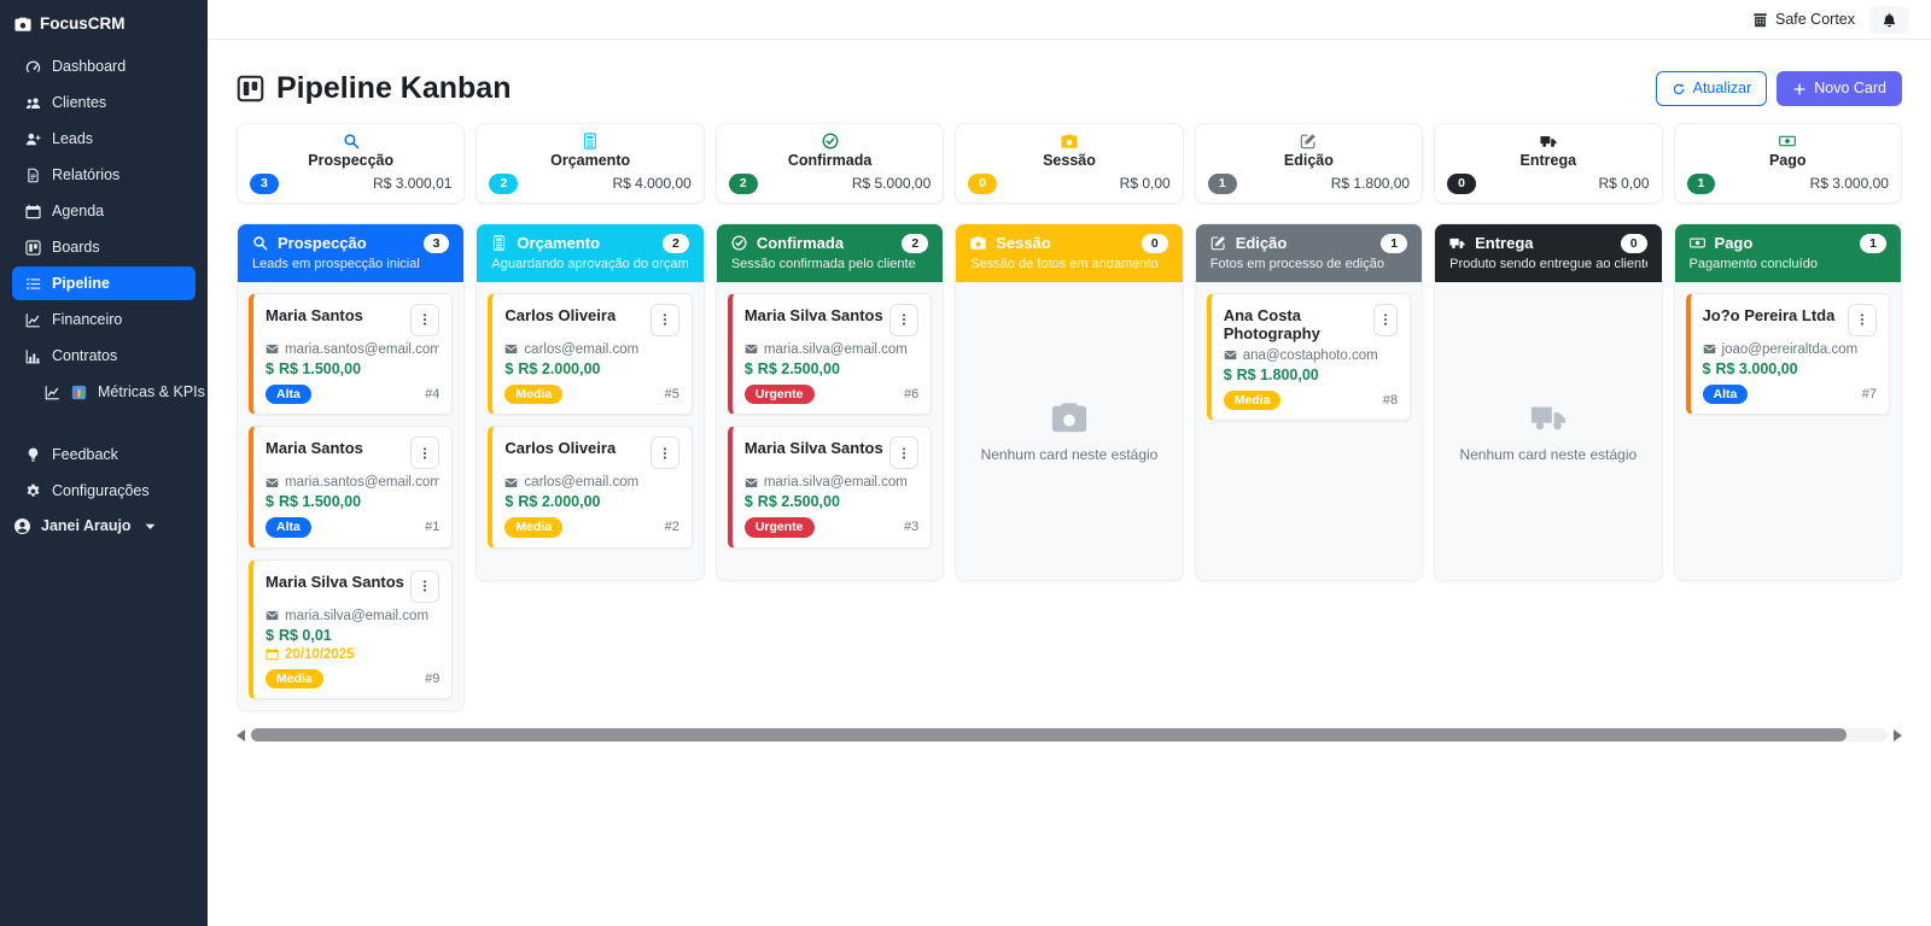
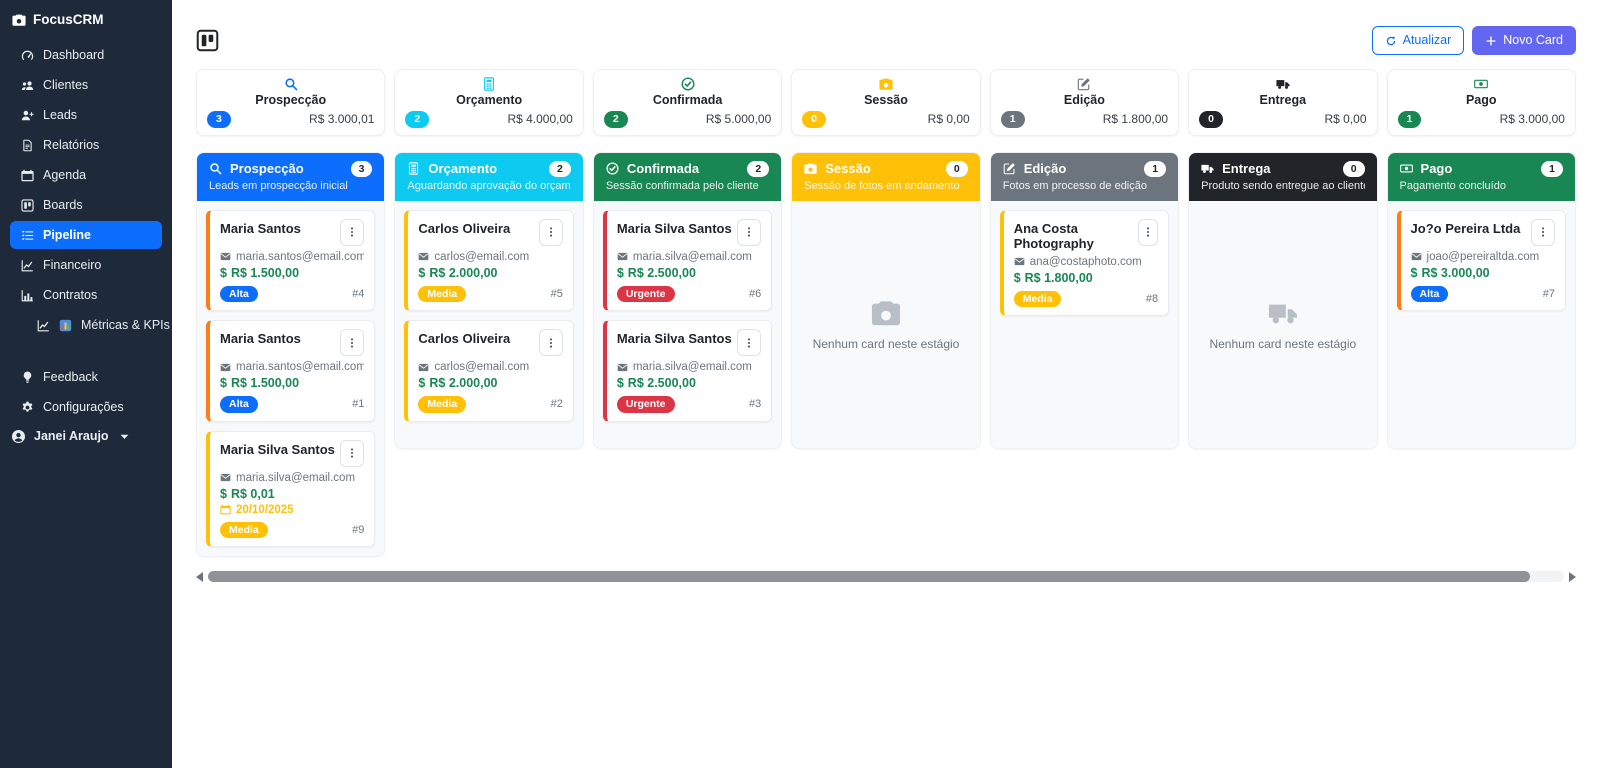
  FocusCRM
  Dashboard
  Clientes
  Leads
  Relatórios
  Agenda
  Boards
  Pipeline
  Financeiro
  Contratos
  Métricas & KPIs
  Feedback
  Configurações
  Janei Araujo
- Safe Cortex
- Pipeline Kanban
  Atualizar
  Novo Card
  Prospecção
  3
  R$ 3.000,01
  Orçamento
  2
  R$ 4.000,00
  Confirmada
  2
  R$ 5.000,00
  Sessão
  0
  R$ 0,00
  Edição
  1
  R$ 1.800,00
  Entrega
  0
  R$ 0,00
  Pago
  1
  R$ 3.000,00
  Prospecção
  3
  Leads em prospecção inicial
  Maria Santos
  maria.santos@email.com
  $
  R$ 1.500,00
  Alta
  #4
  Maria Santos
  maria.santos@email.com
  $
  R$ 1.500,00
  Alta
  #1
  Maria Silva Santos
  maria.silva@email.com
  $
  R$ 0,01
  20/10/2025
  Media
  #9
  Orçamento
  2
  Aguardando aprovação do orçam
  Carlos Oliveira
  carlos@email.com
  $
  R$ 2.000,00
  Media
  #5
  Carlos Oliveira
  carlos@email.com
  $
  R$ 2.000,00
  Media
  #2
  Confirmada
  2
  Sessão confirmada pelo cliente
  Maria Silva Santos
  maria.silva@email.com
  $
  R$ 2.500,00
  Urgente
  #6
  Maria Silva Santos
  maria.silva@email.com
  $
  R$ 2.500,00
  Urgente
  #3
  Sessão
  0
  Sessão de fotos em andamento
  Nenhum card neste estágio
  Edição
  1
  Fotos em processo de edição
  Ana Costa Photography
  ana@costaphoto.com
  $
  R$ 1.800,00
  Media
  #8
  Entrega
  0
  Produto sendo entregue ao client
  Nenhum card neste estágio
  Pago
  1
  Pagamento concluído
  Jo?o Pereira Ltda
  joao@pereiraltda.com
  $
  R$ 3.000,00
  Alta
  #7
